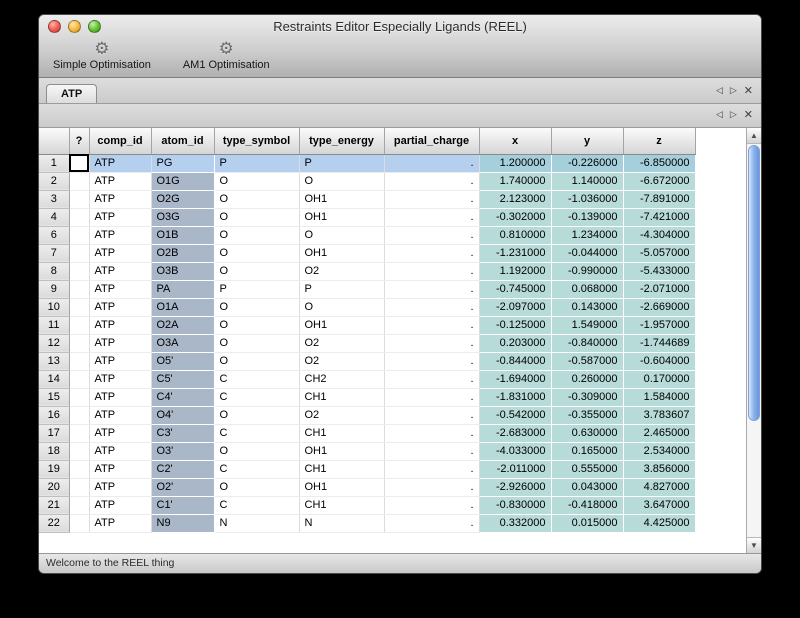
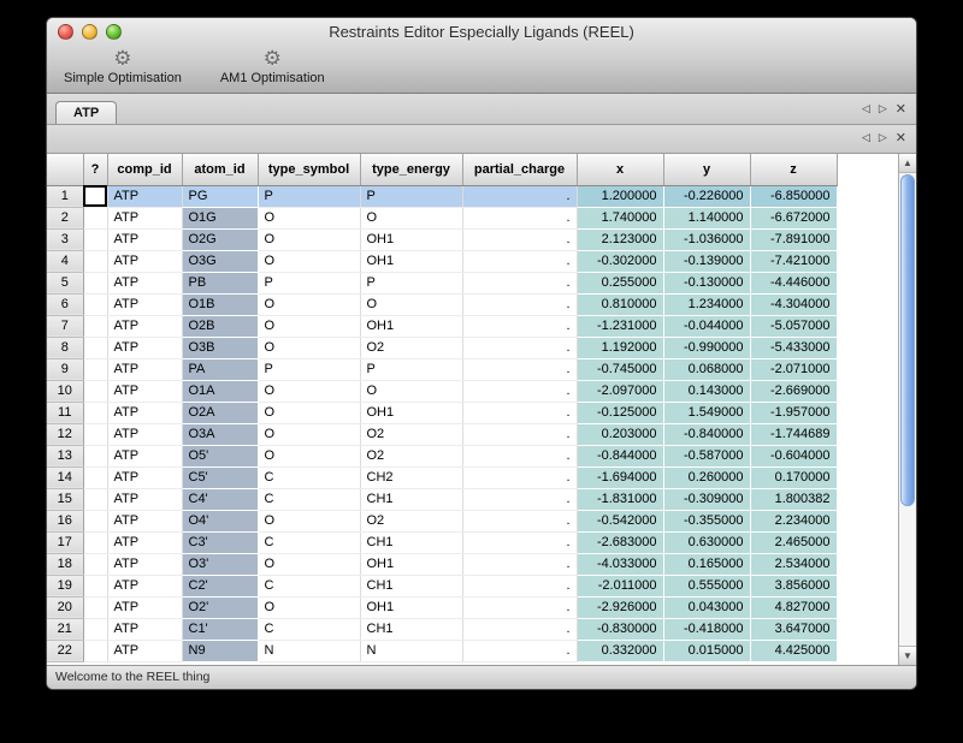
  Restraints Editor Especially Ligands (REEL)
  ⚙
  Simple Optimisation
  ⚙
  AM1 Optimisation
  ATP
  ◁
  ▷
  ✕
  ◁
  ▷
  ✕
  	?	comp_id	atom_id	type_symbol	type_energy	partial_charge	x	y	z
  1		ATP	PG	P	P	.	1.200000	-0.226000	-6.850000
  2		ATP	O1G	O	O	.	1.740000	1.140000	-6.672000
  3		ATP	O2G	O	OH1	.	2.123000	-1.036000	-7.891000
  4		ATP	O3G	O	OH1	.	-0.302000	-0.139000	-7.421000
+ 5		ATP	PB	P	P	.	0.255000	-0.130000	-4.446000
  6		ATP	O1B	O	O	.	0.810000	1.234000	-4.304000
  7		ATP	O2B	O	OH1	.	-1.231000	-0.044000	-5.057000
  8		ATP	O3B	O	O2	.	1.192000	-0.990000	-5.433000
  9		ATP	PA	P	P	.	-0.745000	0.068000	-2.071000
  10		ATP	O1A	O	O	.	-2.097000	0.143000	-2.669000
  11		ATP	O2A	O	OH1	.	-0.125000	1.549000	-1.957000
  12		ATP	O3A	O	O2	.	0.203000	-0.840000	-1.744689
  13		ATP	O5'	O	O2	.	-0.844000	-0.587000	-0.604000
  14		ATP	C5'	C	CH2	.	-1.694000	0.260000	0.170000
- 15		ATP	C4'	C	CH1	.	-1.831000	-0.309000	1.584000
+ 15		ATP	C4'	C	CH1	.	-1.831000	-0.309000	1.800382
- 16		ATP	O4'	O	O2	.	-0.542000	-0.355000	3.783607
+ 16		ATP	O4'	O	O2	.	-0.542000	-0.355000	2.234000
  17		ATP	C3'	C	CH1	.	-2.683000	0.630000	2.465000
  18		ATP	O3'	O	OH1	.	-4.033000	0.165000	2.534000
  19		ATP	C2'	C	CH1	.	-2.011000	0.555000	3.856000
  20		ATP	O2'	O	OH1	.	-2.926000	0.043000	4.827000
  21		ATP	C1'	C	CH1	.	-0.830000	-0.418000	3.647000
  22		ATP	N9	N	N	.	0.332000	0.015000	4.425000
  ▲
  ▼
  Welcome to the REEL thing
